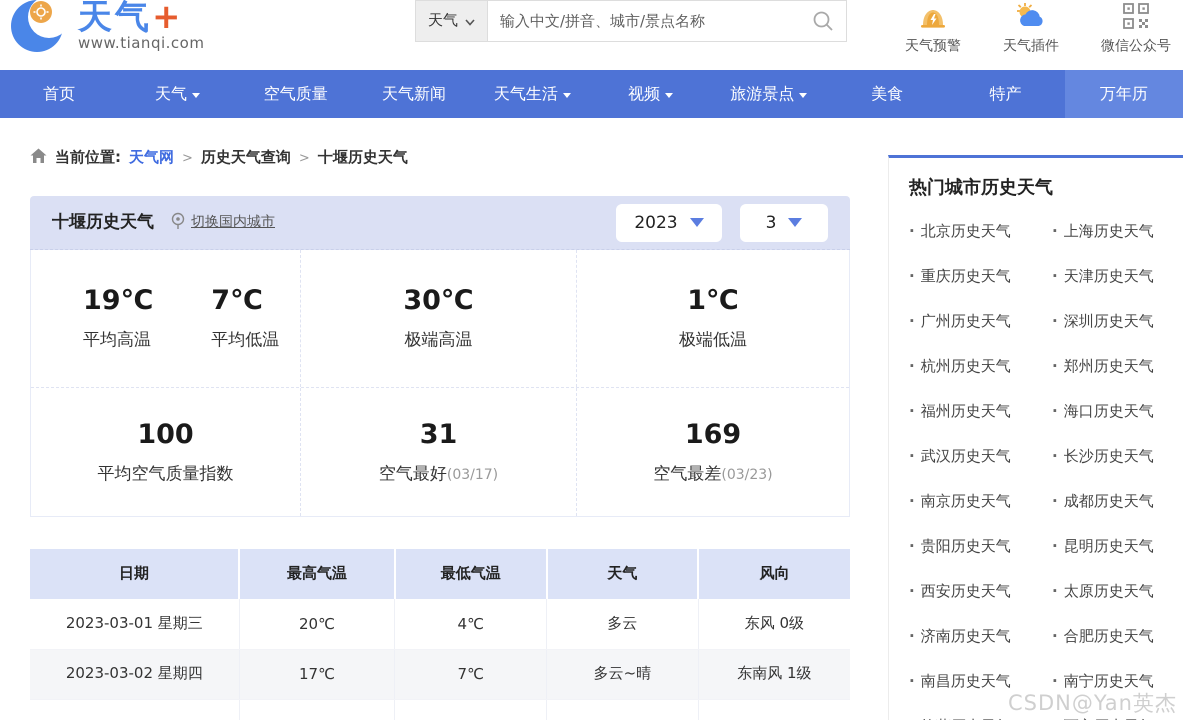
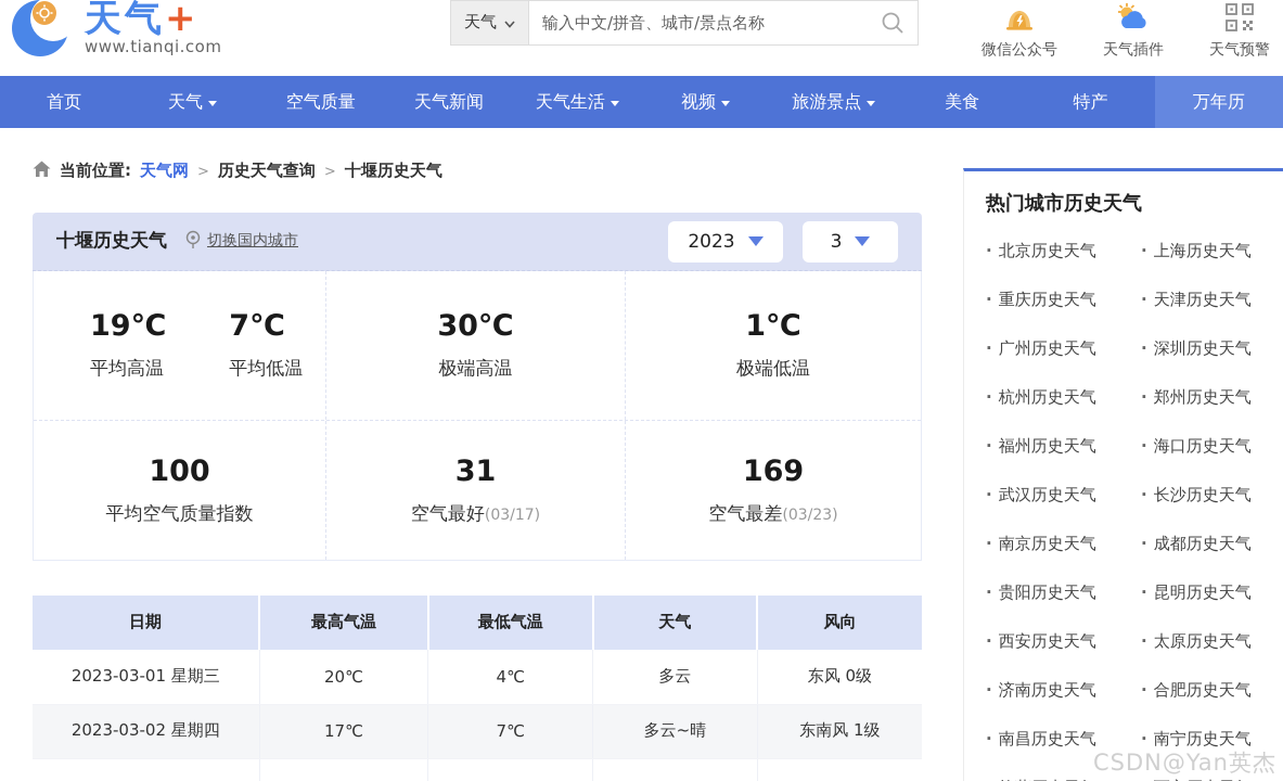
  天气+
  www.tianqi.com
  天气
  输入中文/拼音、城市/景点名称
- 天气预警
+ 微信公众号
  天气插件
- 微信公众号
+ 天气预警
  首页
  天气
  空气质量
  天气新闻
  天气生活
  视频
  旅游景点
  美食
  特产
  万年历
  当前位置:
  天气网
  >
  历史天气查询
  >
  十堰历史天气
  十堰历史天气
  切换国内城市
  2023
  3
  19℃
  平均高温
  7℃
  平均低温
  30℃
  极端高温
  1℃
  极端低温
  100
  平均空气质量指数
  31
  空气最好(03/17)
  169
  空气最差(03/23)
  日期	最高气温	最低气温	天气	风向
  2023-03-01 星期三	20℃	4℃	多云	东风 0级
  2023-03-02 星期四	17℃	7℃	多云~晴	东南风 1级
  热门城市历史天气
  北京历史天气
  上海历史天气
  重庆历史天气
  天津历史天气
  广州历史天气
  深圳历史天气
  杭州历史天气
  郑州历史天气
  福州历史天气
  海口历史天气
  武汉历史天气
  长沙历史天气
  南京历史天气
  成都历史天气
  贵阳历史天气
  昆明历史天气
  西安历史天气
  太原历史天气
  济南历史天气
  合肥历史天气
  南昌历史天气
  南宁历史天气
  CSDN@Yan英杰
